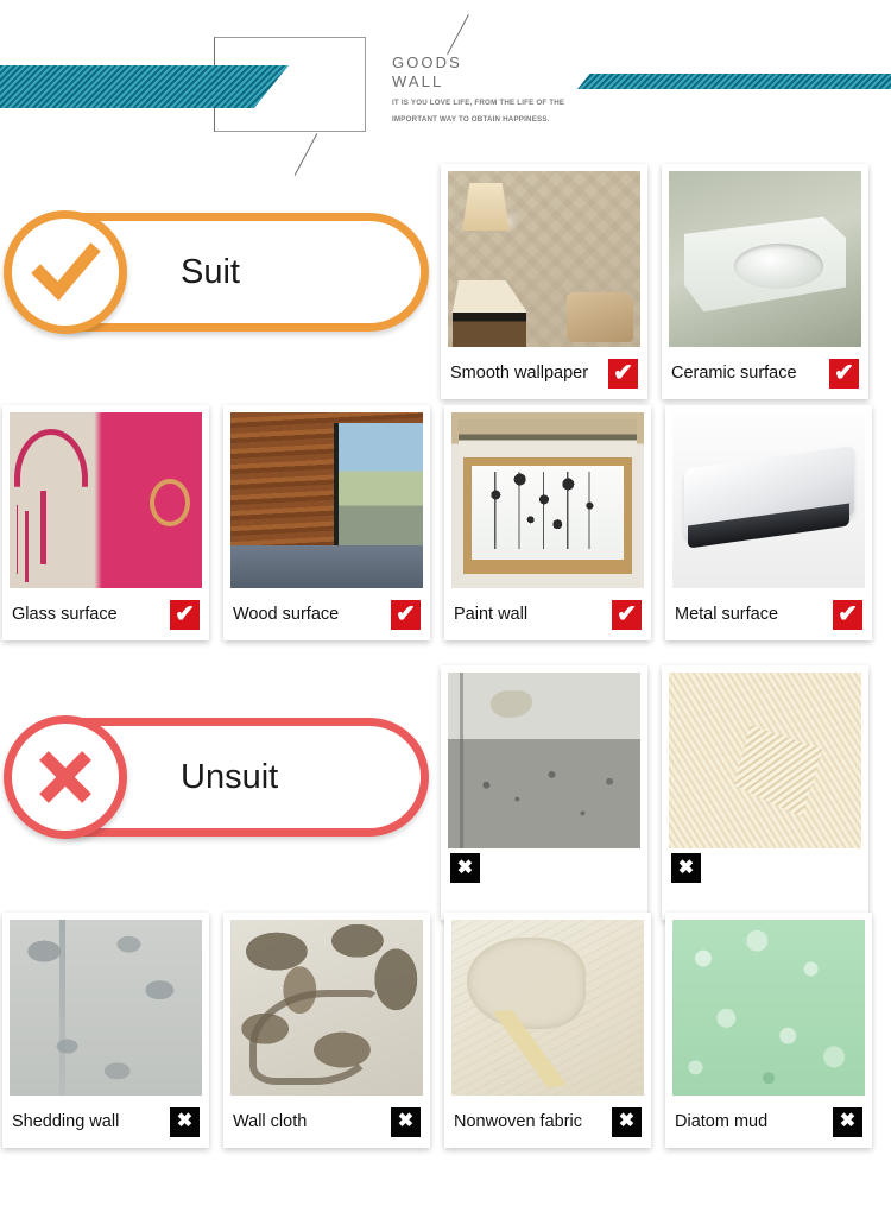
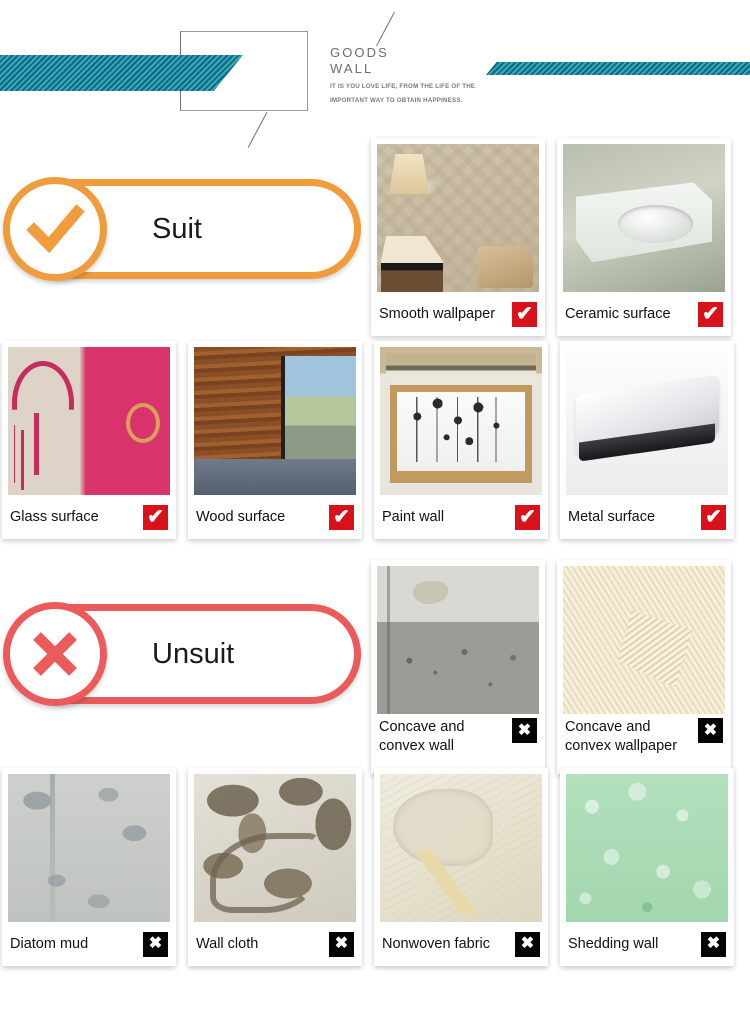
  GOODS
  WALL
  Suit
  Unsuit
  Smooth wallpaper
  ✔
  Ceramic surface
  ✔
  Glass surface
  ✔
  Wood surface
  ✔
  Paint wall
  ✔
  Metal surface
  ✔
+ Concave and convex wall
  ✖
+ Concave and convex wallpaper
  ✖
- Shedding wall
+ Diatom mud
  ✖
  Wall cloth
  ✖
  Nonwoven fabric
  ✖
- Diatom mud
+ Shedding wall
  ✖
